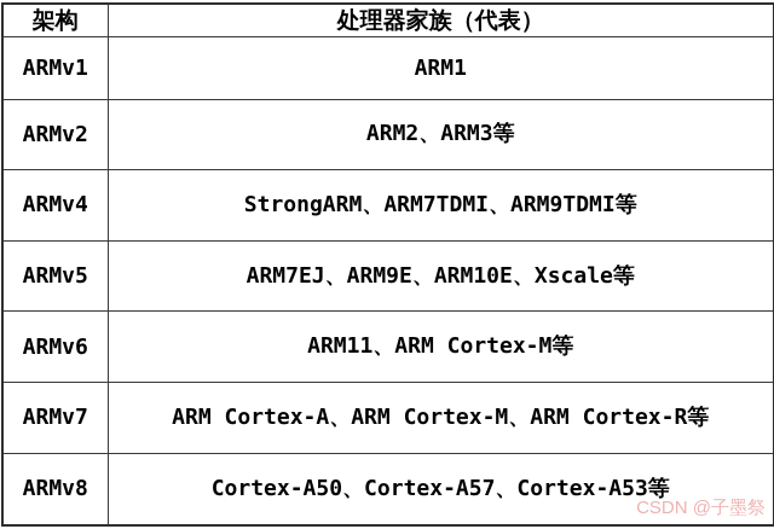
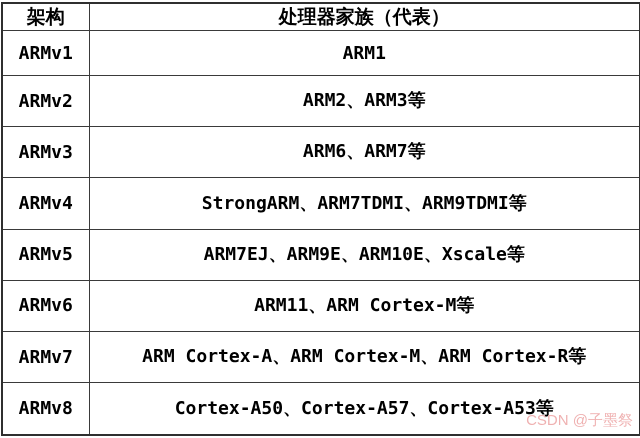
  架构	处理器家族（代表）
  ARMv1	ARM1
  ARMv2	ARM2、ARM3等
+ ARMv3	ARM6、ARM7等
  ARMv4	StrongARM、ARM7TDMI、ARM9TDMI等
  ARMv5	ARM7EJ、ARM9E、ARM10E、Xscale等
  ARMv6	ARM11、ARM Cortex-M等
  ARMv7	ARM Cortex-A、ARM Cortex-M、ARM Cortex-R等
  ARMv8	Cortex-A50、Cortex-A57、Cortex-A53等
  CSDN @子墨祭
